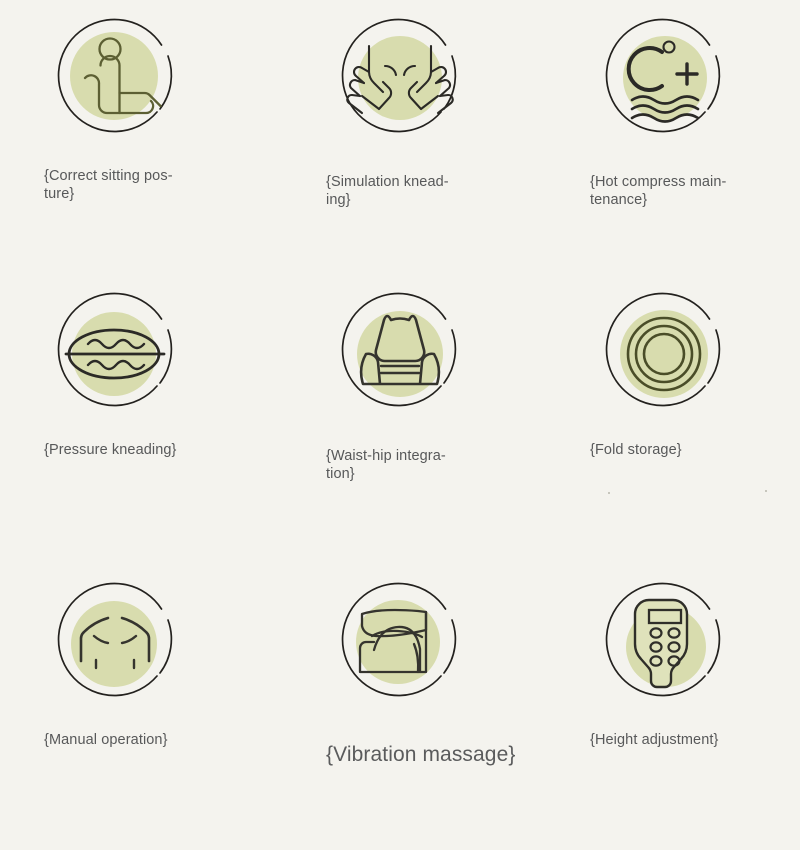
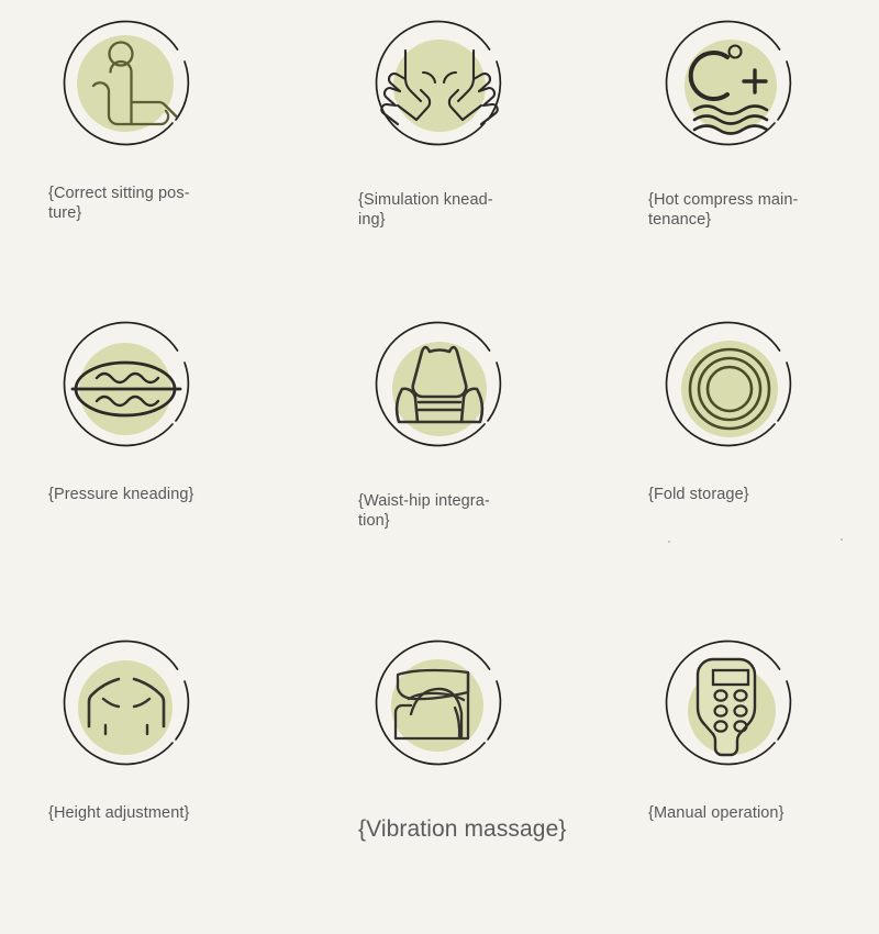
  {Correct sitting pos-
  ture}
  {Simulation knead-
  ing}
  {Hot compress main-
  tenance}
  {Pressure kneading}
  {Waist-hip integra-
  tion}
  {Fold storage}
- {Manual operation}
+ {Height adjustment}
  {Vibration massage}
- {Height adjustment}
+ {Manual operation}
